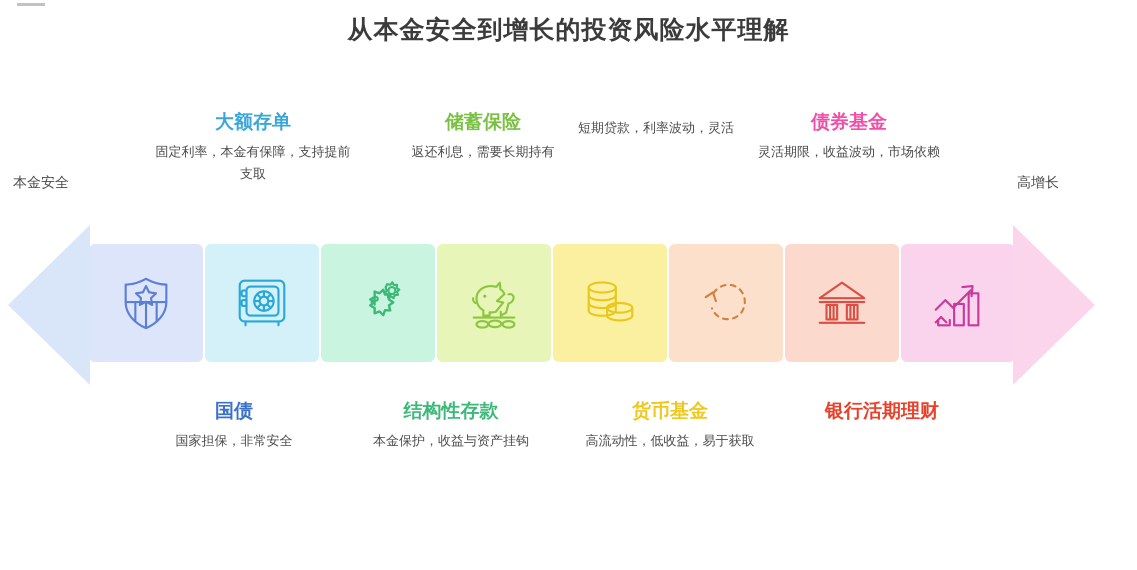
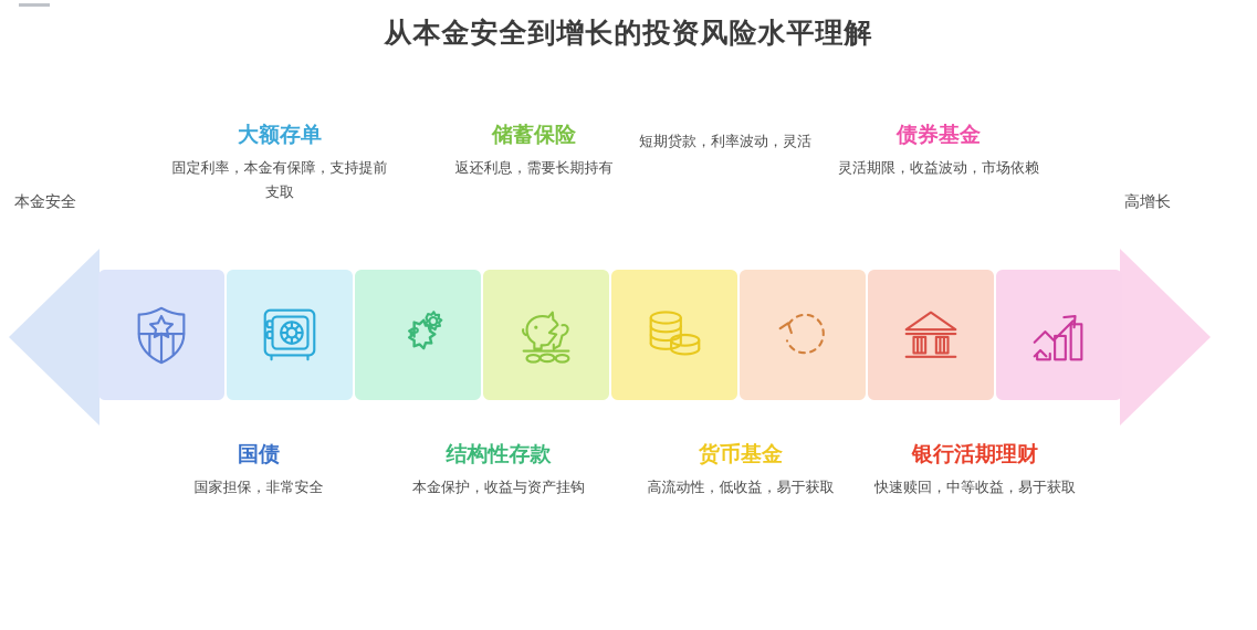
  从本金安全到增长的投资风险水平理解
  本金安全
  高增长
  大额存单
  固定利率，本金有保障，支持提前支取
  储蓄保险
  返还利息，需要长期持有
  短期贷款，利率波动，灵活
  债券基金
  灵活期限，收益波动，市场依赖
  国债
  国家担保，非常安全
  结构性存款
  本金保护，收益与资产挂钩
  货币基金
  高流动性，低收益，易于获取
  银行活期理财
+ 快速赎回，中等收益，易于获取
